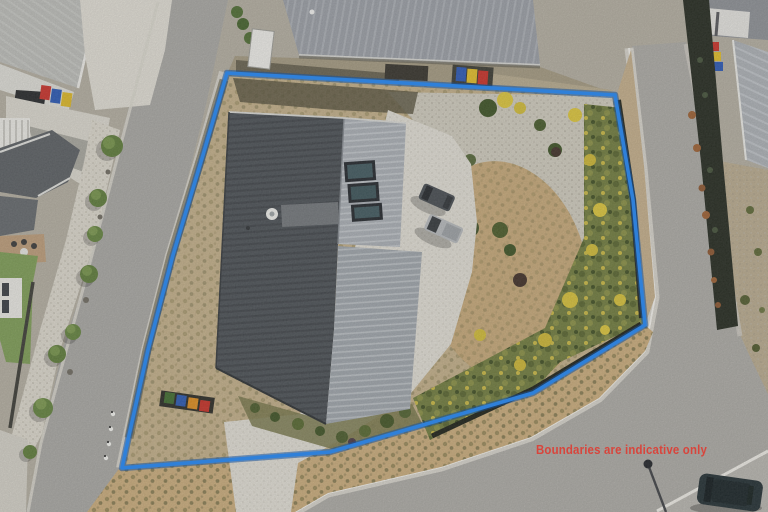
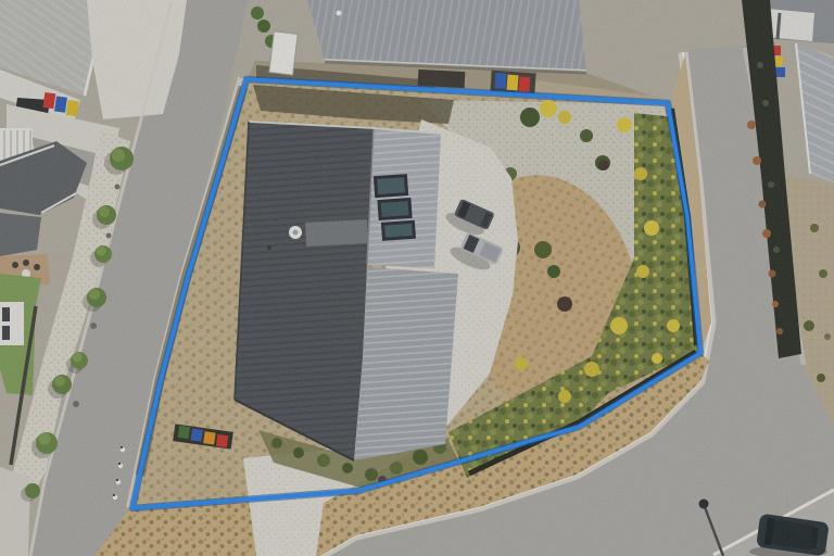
- Boundaries are indicative only
